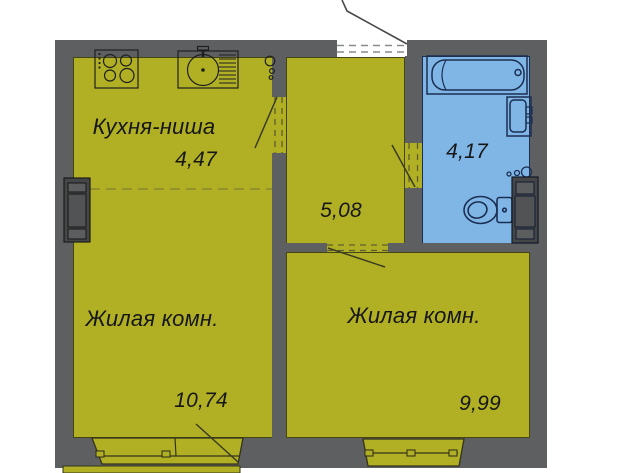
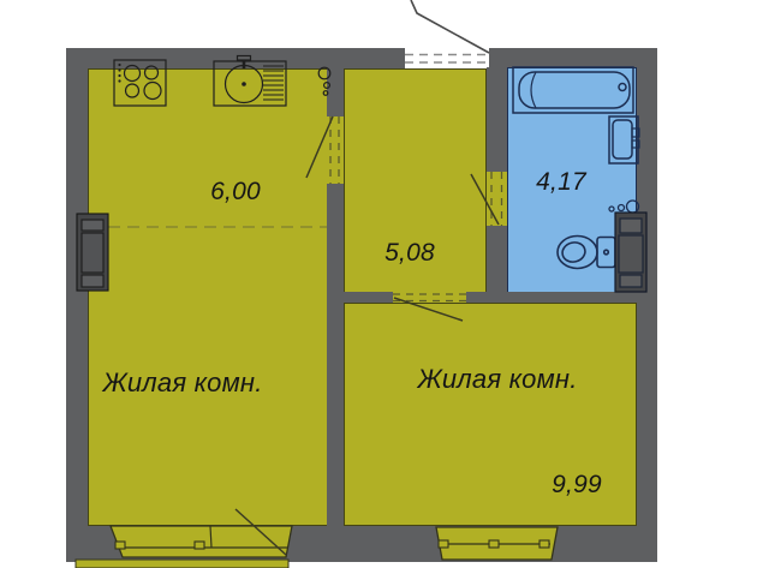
- Кухня-ниша
- 4,47
+ 6,00
  5,08
  4,17
  Жилая комн.
- 10,74
  Жилая комн.
  9,99
